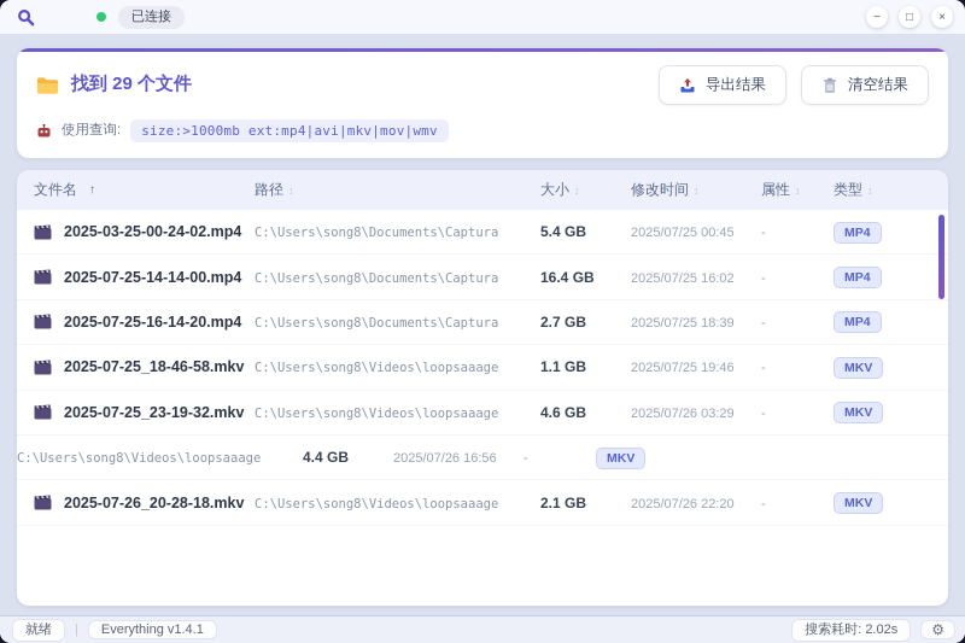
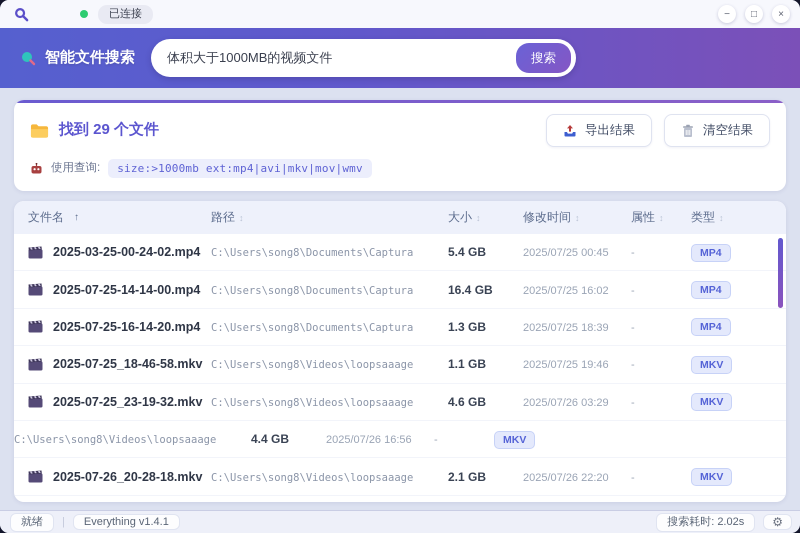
  已连接
  −
  □
  ×
+ 智能文件搜索
+ 体积大于1000MB的视频文件
+ 搜索
  找到 29 个文件
  导出结果
  清空结果
  使用查询:
  size:>1000mb ext:mp4|avi|mkv|mov|wmv
  文件名
  ↑
  路径
  ↕
  大小
  ↕
  修改时间
  ↕
  属性
  ↕
  类型
  ↕
  2025-03-25-00-24-02.mp4
  C:\Users\song8\Documents\Captura
  5.4 GB
  2025/07/25 00:45
  -
  MP4
  2025-07-25-14-14-00.mp4
  C:\Users\song8\Documents\Captura
  16.4 GB
  2025/07/25 16:02
  -
  MP4
  2025-07-25-16-14-20.mp4
  C:\Users\song8\Documents\Captura
- 2.7 GB
+ 1.3 GB
  2025/07/25 18:39
  -
  MP4
  2025-07-25_18-46-58.mkv
  C:\Users\song8\Videos\loopsaaage
  1.1 GB
  2025/07/25 19:46
  -
  MKV
  2025-07-25_23-19-32.mkv
  C:\Users\song8\Videos\loopsaaage
  4.6 GB
  2025/07/26 03:29
  -
  MKV
  C:\Users\song8\Videos\loopsaaage
  4.4 GB
  2025/07/26 16:56
  -
  MKV
  2025-07-26_20-28-18.mkv
  C:\Users\song8\Videos\loopsaaage
  2.1 GB
  2025/07/26 22:20
  -
  MKV
  就绪
  |
  Everything v1.4.1
  搜索耗时: 2.02s
  ⚙
